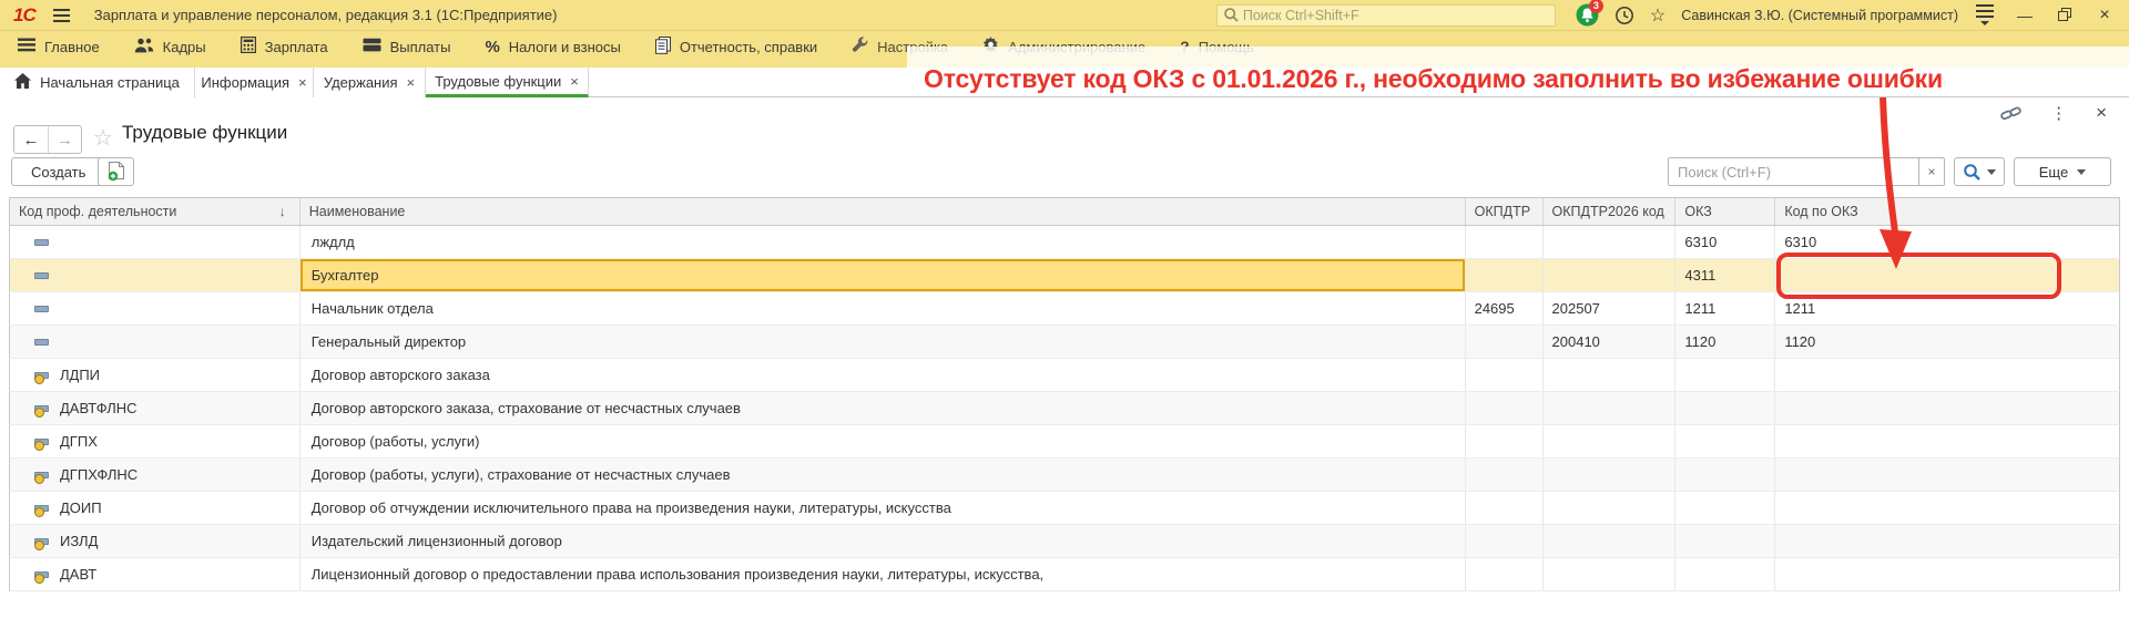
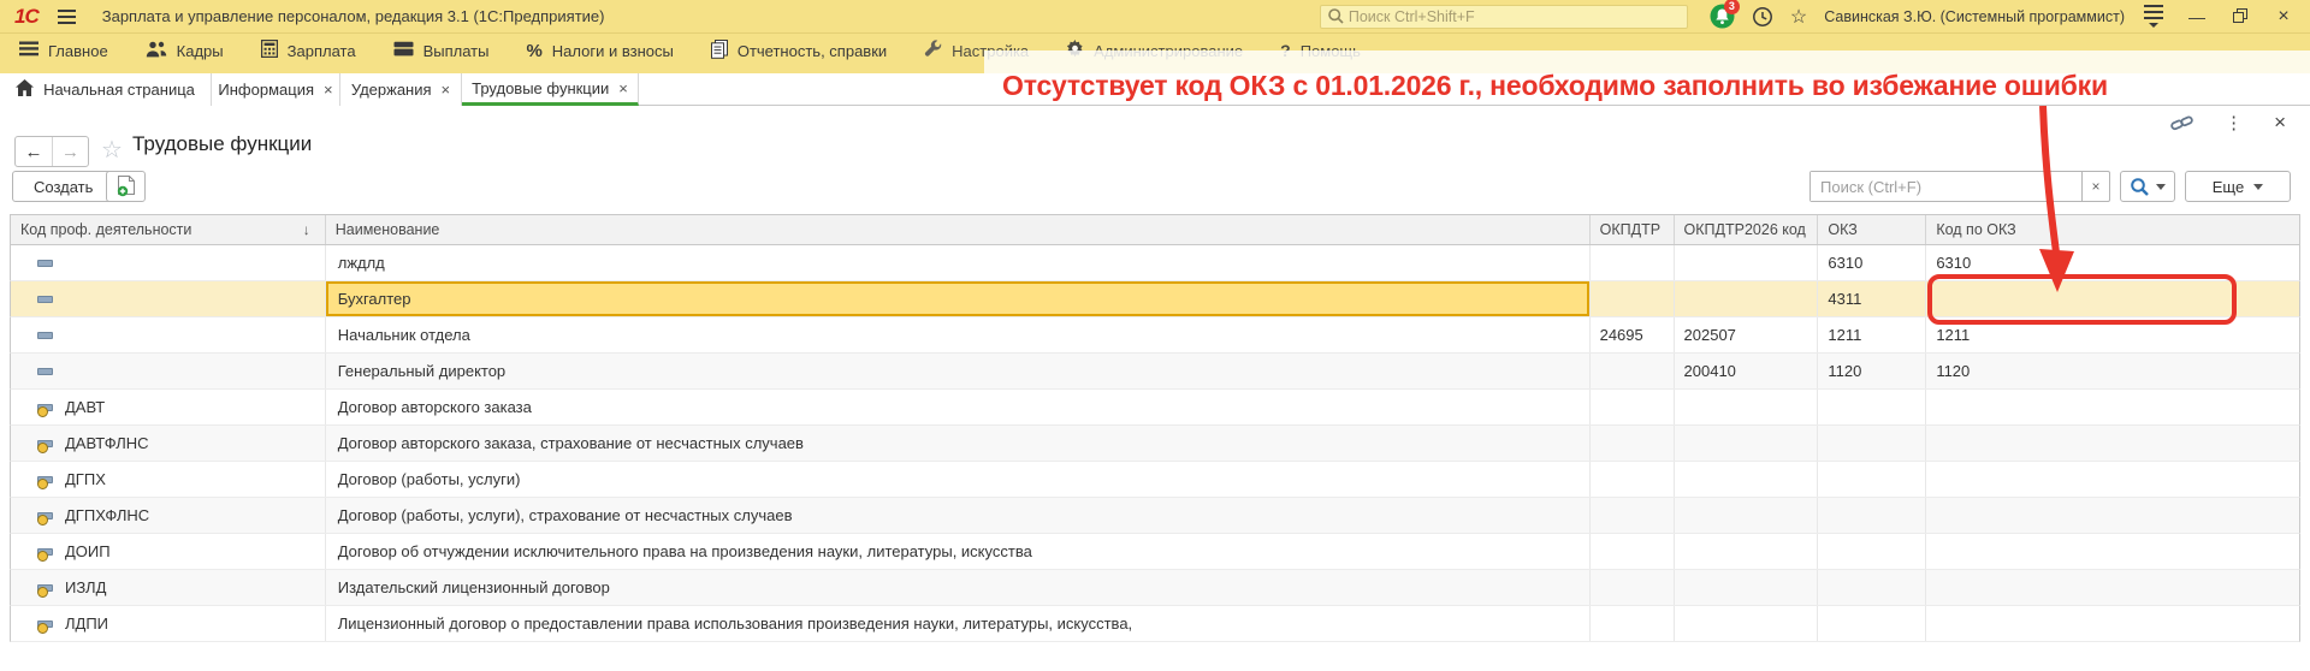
  1С
  Зарплата и управление персоналом, редакция 3.1 (1С:Предприятие)
  Поиск Ctrl+Shift+F
  3
  ☆
  Савинская З.Ю. (Системный программист)
  —
  ×
  Главное
  Кадры
  Зарплата
  Выплаты
  %
  Налоги и взносы
  Отчетность, справки
  Настройка
  Администрирование
  ?
  Помощь
  Начальная страница
  Информация
  ×
  Удержания
  ×
  Трудовые функции
  ×
  ⋮
  ×
  ←
  →
  ☆
  Трудовые функции
  Создать
  Поиск (Ctrl+F)
  ×
  Еще
  Код проф. деятельности
  ↓
  Наименование
  ОКПДТР
  ОКПДТР2026 код
  ОКЗ
  Код по ОКЗ
  лждлд
  6310
  6310
  Бухгалтер
  4311
  Начальник отдела
  24695
  202507
  1211
  1211
  Генеральный директор
  200410
  1120
  1120
- ЛДПИ
+ ДАВТ
  Договор авторского заказа
  ДАВТФЛНС
  Договор авторского заказа, страхование от несчастных случаев
  ДГПХ
  Договор (работы, услуги)
  ДГПХФЛНС
  Договор (работы, услуги), страхование от несчастных случаев
  ДОИП
  Договор об отчуждении исключительного права на произведения науки, литературы, искусства
  ИЗЛД
  Издательский лицензионный договор
- ДАВТ
+ ЛДПИ
  Лицензионный договор о предоставлении права использования произведения науки, литературы, искусства,
  Отсутствует код ОКЗ с 01.01.2026 г., необходимо заполнить во избежание ошибки
